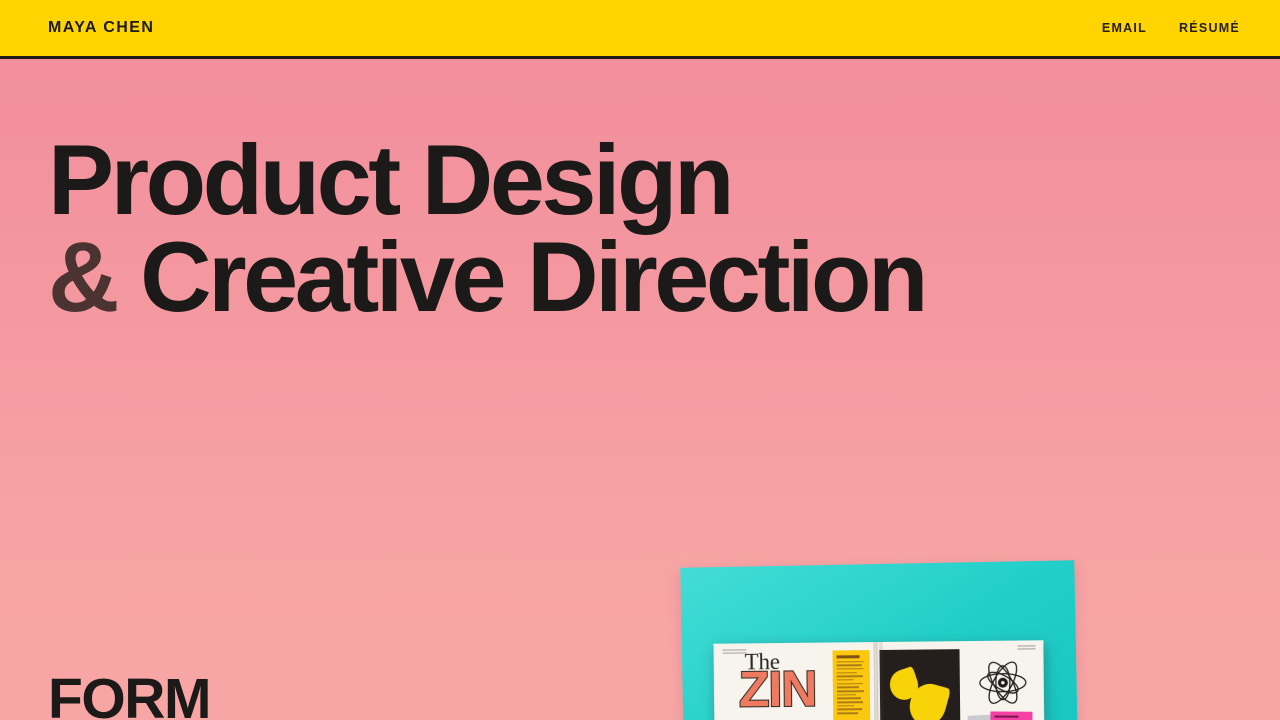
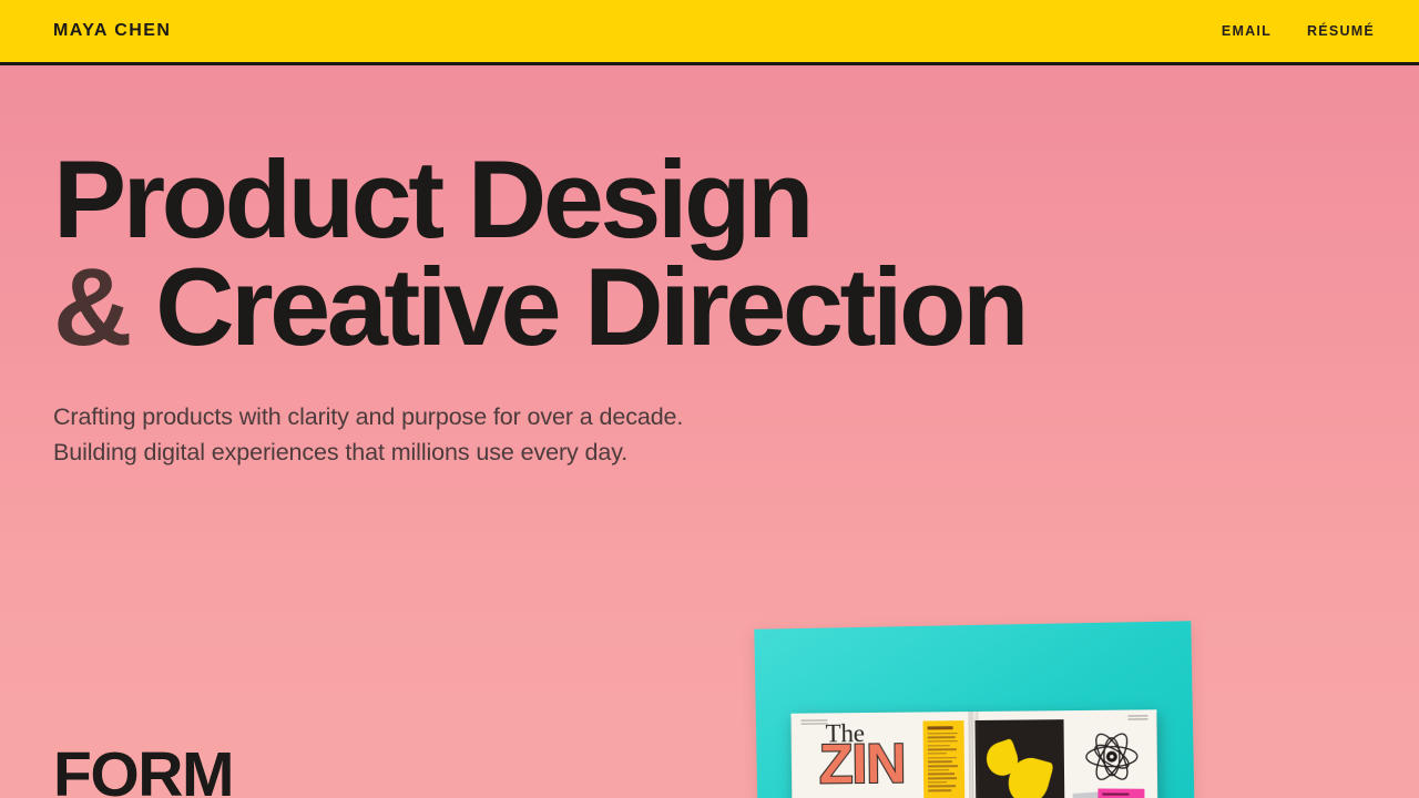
  MAYA CHEN
  EMAIL
  RÉSUMÉ
  Product Design
  & Creative Direction
+ Crafting products with clarity and purpose for over a decade.
+ Building digital experiences that millions use every day.
  The
  ZIN
  FORM
